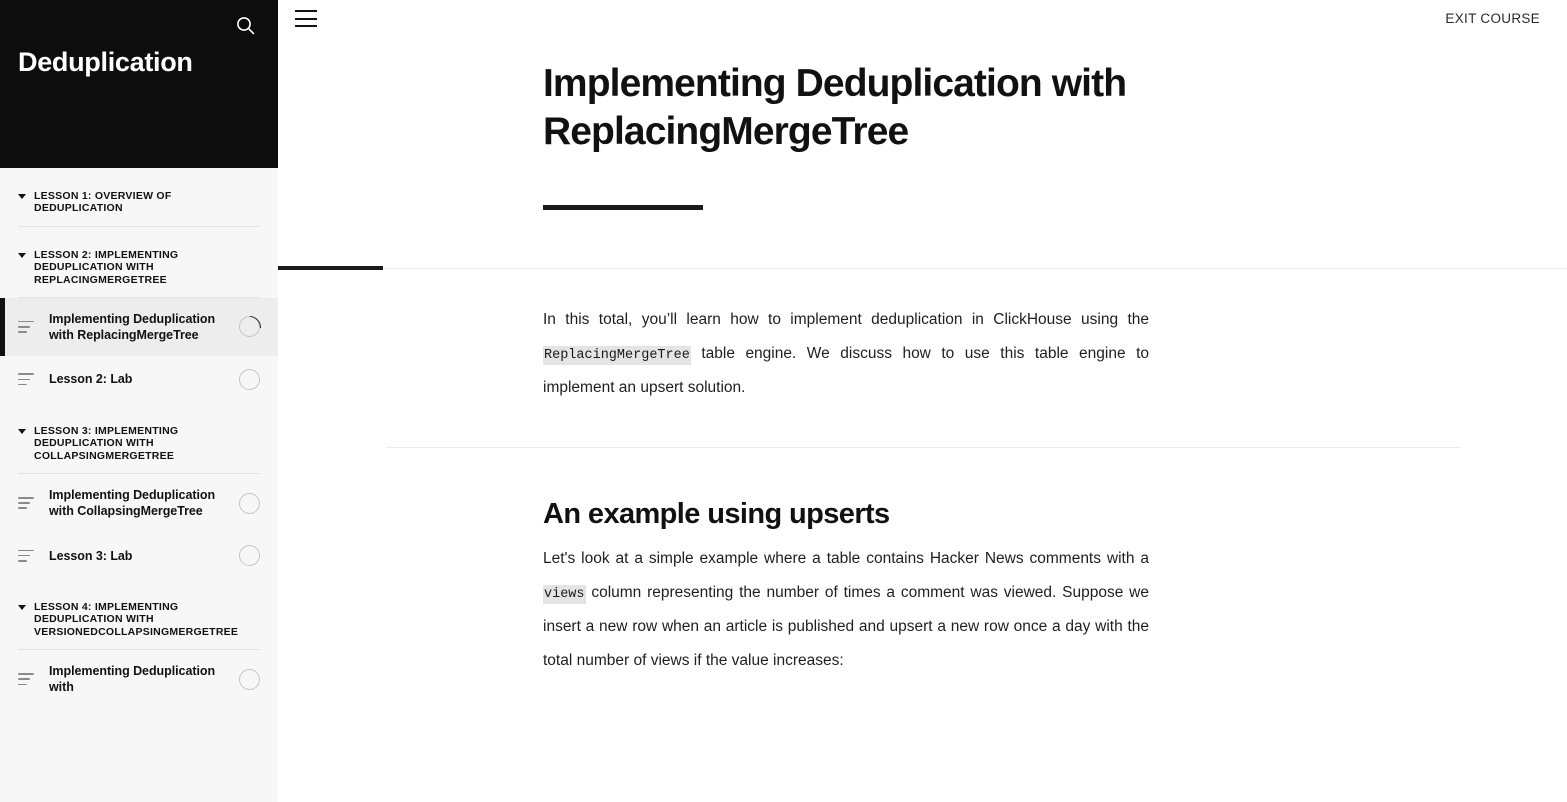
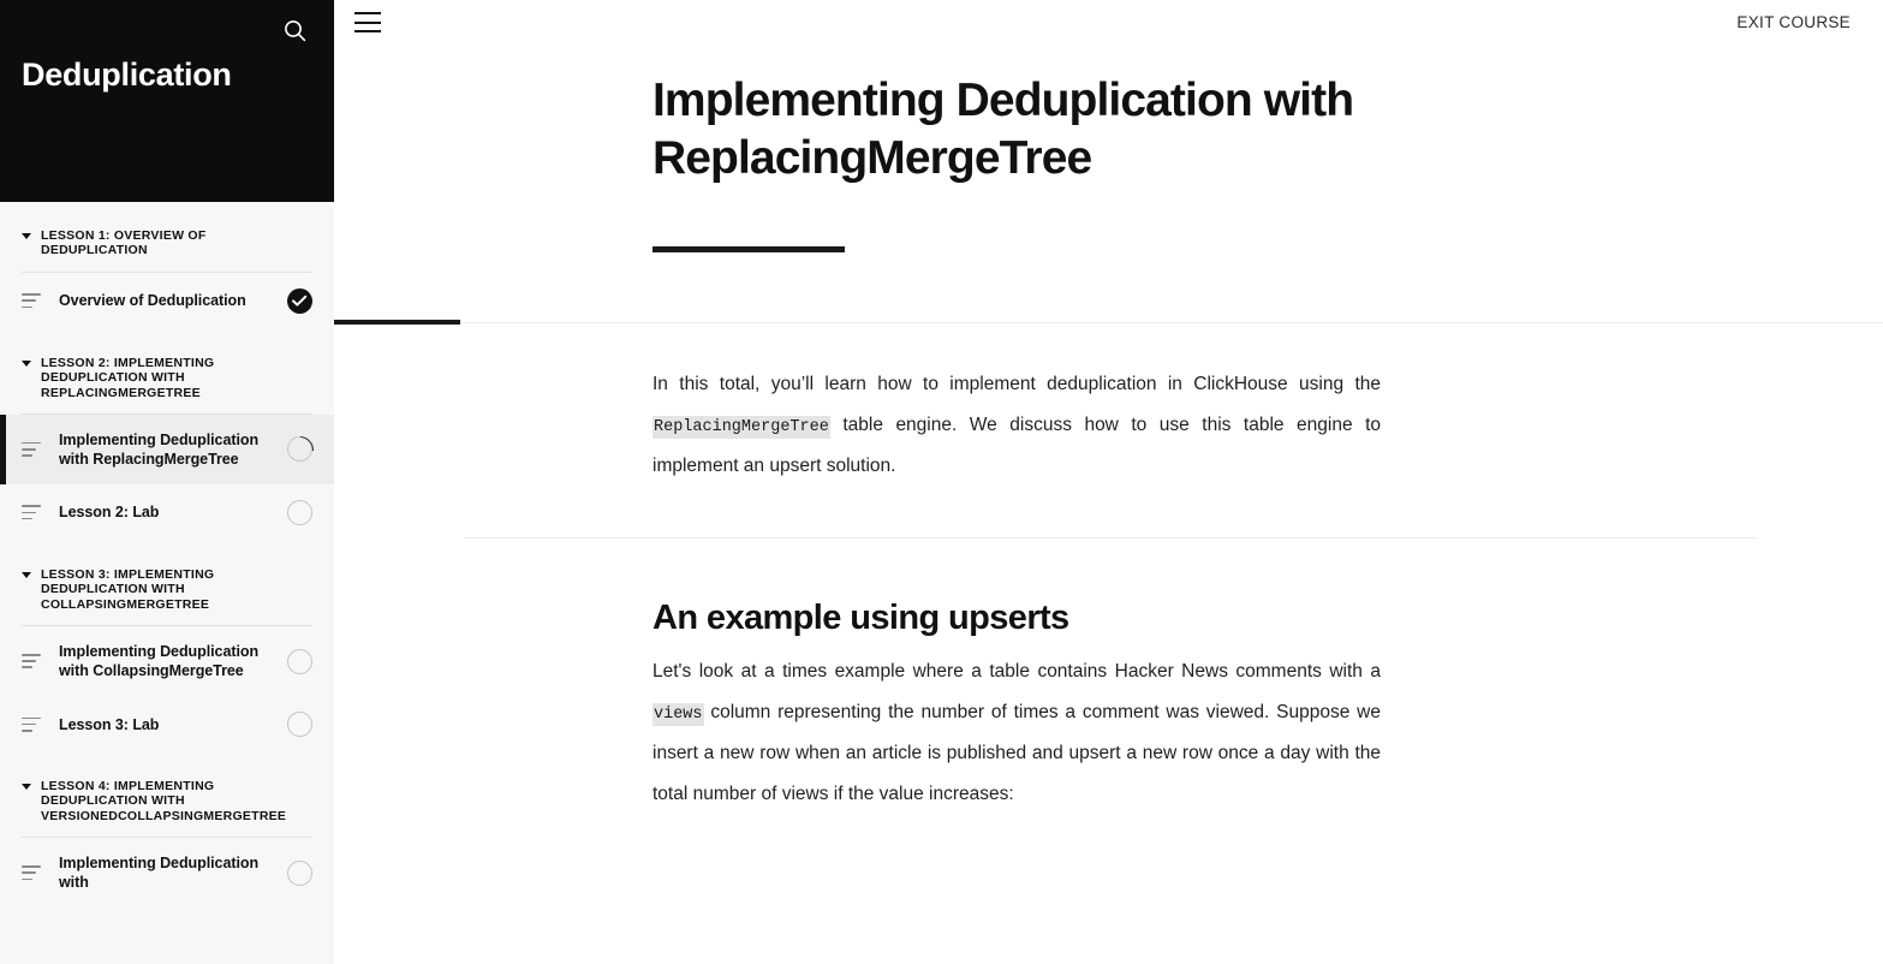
  Deduplication
  LESSON 1: OVERVIEW OF DEDUPLICATION
+ Overview of Deduplication
  LESSON 2: IMPLEMENTING DEDUPLICATION WITH REPLACINGMERGETREE
  Implementing Deduplication with ReplacingMergeTree
  Lesson 2: Lab
  LESSON 3: IMPLEMENTING DEDUPLICATION WITH COLLAPSINGMERGETREE
  Implementing Deduplication with CollapsingMergeTree
  Lesson 3: Lab
  LESSON 4: IMPLEMENTING DEDUPLICATION WITH VERSIONEDCOLLAPSINGMERGETREE
  Implementing Deduplication with
  EXIT COURSE
  Implementing Deduplication with ReplacingMergeTree
  In this total, you’ll learn how to implement deduplication in ClickHouse using the ReplacingMergeTree table engine. We discuss how to use this table engine to implement an upsert solution.
  An example using upserts
- Let's look at a simple example where a table contains Hacker News comments with a views column representing the number of times a comment was viewed. Suppose we insert a new row when an article is published and upsert a new row once a day with the total number of views if the value increases:
+ Let's look at a times example where a table contains Hacker News comments with a views column representing the number of times a comment was viewed. Suppose we insert a new row when an article is published and upsert a new row once a day with the total number of views if the value increases:
